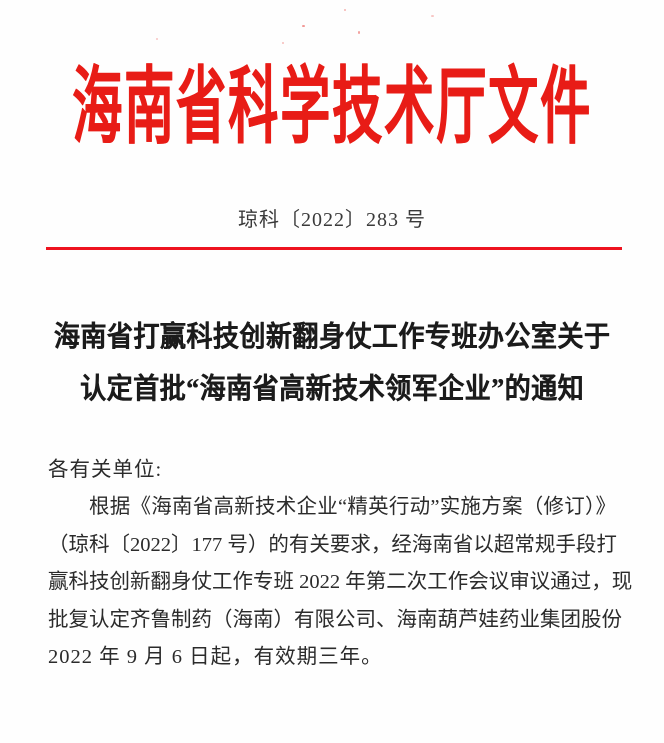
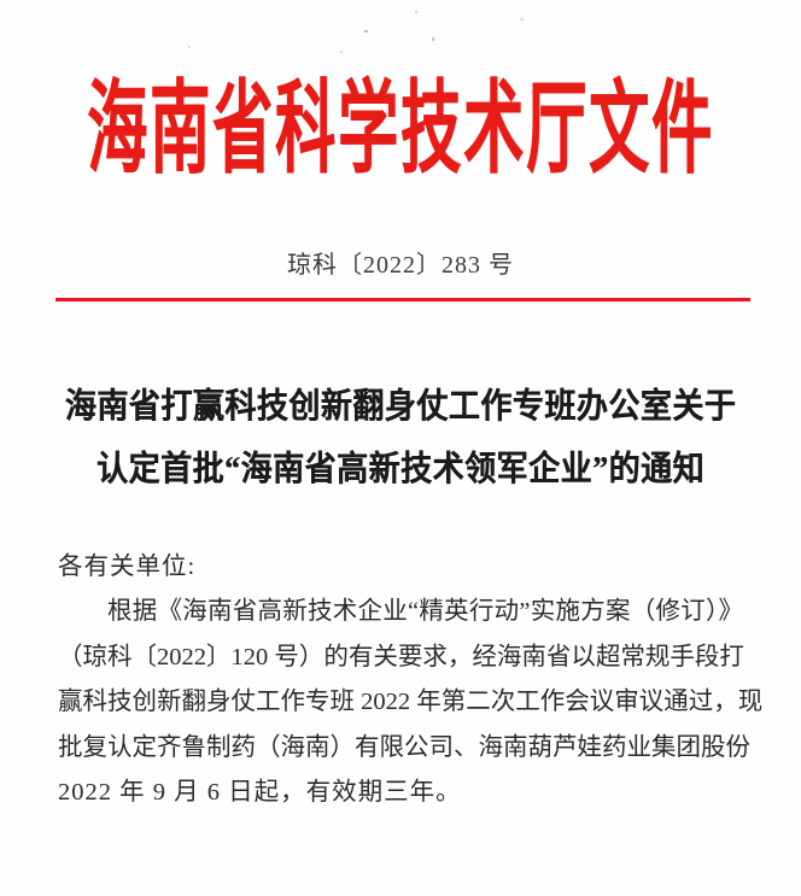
  海南省科学技术厅文件
  琼科〔2022〕283 号
  海南省打赢科技创新翻身仗工作专班办公室关于
  认定首批“海南省高新技术领军企业”的通知
  各有关单位:
  根据《海南省高新技术企业“精英行动”实施方案（修订）》
- （琼科〔2022〕177 号）的有关要求，经海南省以超常规手段打
+ （琼科〔2022〕120 号）的有关要求，经海南省以超常规手段打
  赢科技创新翻身仗工作专班 2022 年第二次工作会议审议通过，现
  批复认定齐鲁制药（海南）有限公司、海南葫芦娃药业集团股份
  2022 年 9 月 6 日起，有效期三年。
